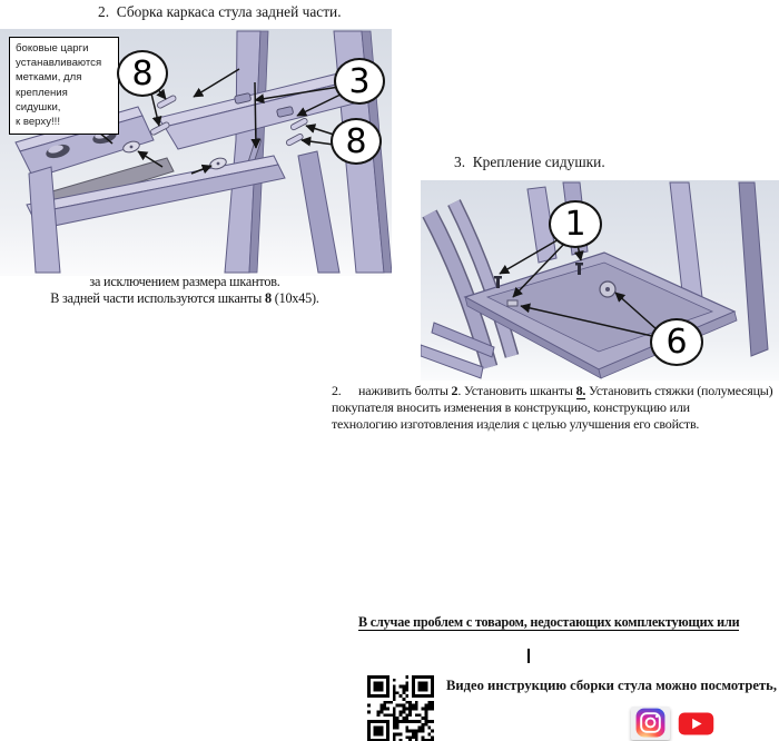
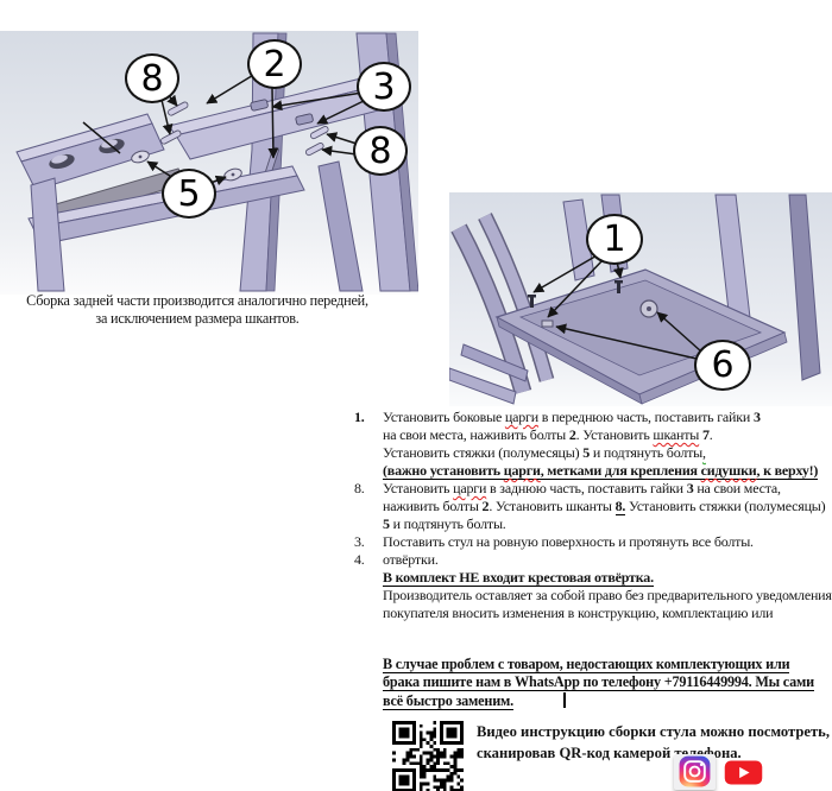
- 2. Сборка каркаса стула задней части.
- боковые царги
- устанавливаются
- метками, для
- крепления сидушки,
- к верху!!!
  8
+ 2
  3
  8
+ 5
+ Сборка задней части производится аналогично передней,
  за исключением размера шкантов.
- В задней части используются шканты 8 (10x45).
- 3. Крепление сидушки.
  1
  6
+ 1.
+ Установить боковые царги в переднюю часть, поставить гайки 3
+ на свои места, наживить болты 2. Установить шканты 7.
+ Установить стяжки (полумесяцы) 5 и подтянуть болты,
+ (важно установить царги, метками для крепления сидушки, к верху!)
- 2.
+ 8.
+ Установить царги в заднюю часть, поставить гайки 3 на свои места,
  наживить болты 2. Установить шканты 8. Установить стяжки (полумесяцы)
+ 5 и подтянуть болты.
+ 3.
+ Поставить стул на ровную поверхность и протянуть все болты.
+ 4.
+ отвёртки.
+ В комплект НЕ входит крестовая отвёртка.
+ Производитель оставляет за собой право без предварительного уведомления
- покупателя вносить изменения в конструкцию, конструкцию или
+ покупателя вносить изменения в конструкцию, комплектацию или
- технологию изготовления изделия с целью улучшения его свойств.
  В случае проблем с товаром, недостающих комплектующих или
+ брака пишите нам в WhatsApp по телефону +79116449994. Мы сами
+ всё быстро заменим.
  Видео инструкцию сборки стула можно посмотреть,
+ сканировав QR-код камерой телефона.
